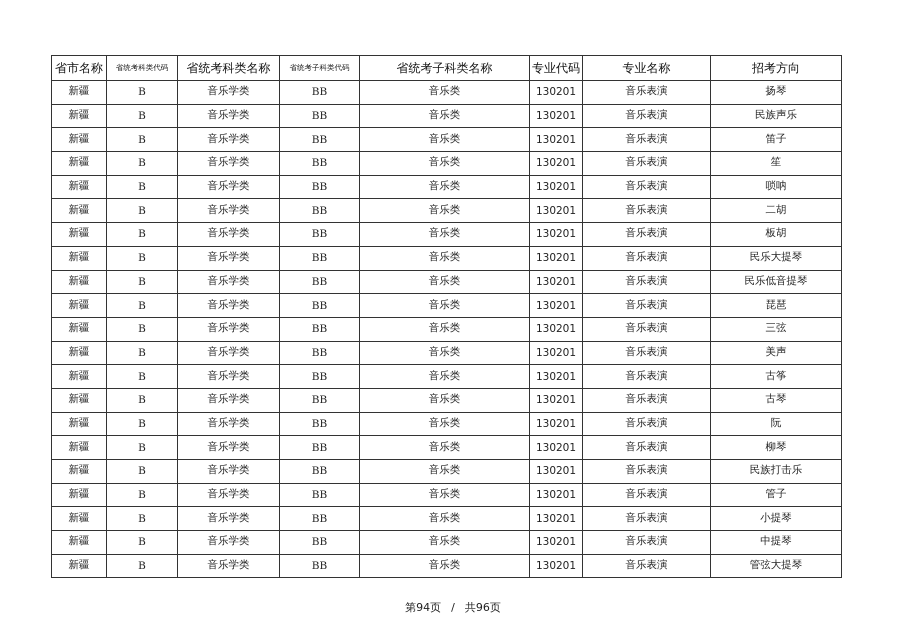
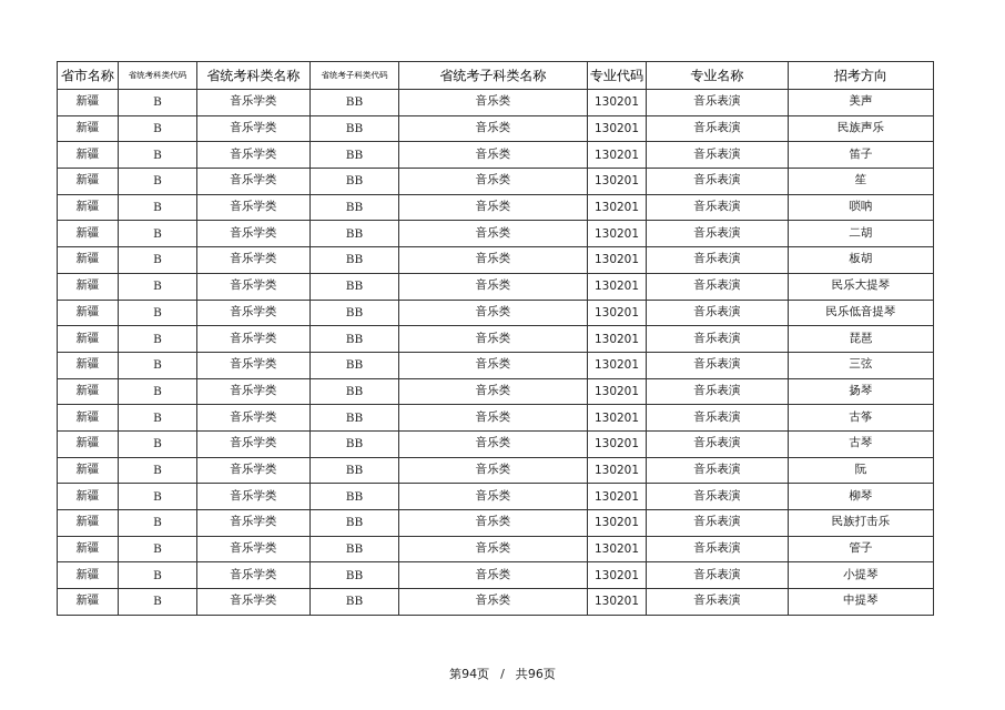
  省市名称	省统考科类代码	省统考科类名称	省统考子科类代码	省统考子科类名称	专业代码	专业名称	招考方向
- 新疆	B	音乐学类	BB	音乐类	130201	音乐表演	扬琴
+ 新疆	B	音乐学类	BB	音乐类	130201	音乐表演	美声
  新疆	B	音乐学类	BB	音乐类	130201	音乐表演	民族声乐
  新疆	B	音乐学类	BB	音乐类	130201	音乐表演	笛子
  新疆	B	音乐学类	BB	音乐类	130201	音乐表演	笙
  新疆	B	音乐学类	BB	音乐类	130201	音乐表演	唢呐
  新疆	B	音乐学类	BB	音乐类	130201	音乐表演	二胡
  新疆	B	音乐学类	BB	音乐类	130201	音乐表演	板胡
  新疆	B	音乐学类	BB	音乐类	130201	音乐表演	民乐大提琴
  新疆	B	音乐学类	BB	音乐类	130201	音乐表演	民乐低音提琴
  新疆	B	音乐学类	BB	音乐类	130201	音乐表演	琵琶
  新疆	B	音乐学类	BB	音乐类	130201	音乐表演	三弦
- 新疆	B	音乐学类	BB	音乐类	130201	音乐表演	美声
+ 新疆	B	音乐学类	BB	音乐类	130201	音乐表演	扬琴
  新疆	B	音乐学类	BB	音乐类	130201	音乐表演	古筝
  新疆	B	音乐学类	BB	音乐类	130201	音乐表演	古琴
  新疆	B	音乐学类	BB	音乐类	130201	音乐表演	阮
  新疆	B	音乐学类	BB	音乐类	130201	音乐表演	柳琴
  新疆	B	音乐学类	BB	音乐类	130201	音乐表演	民族打击乐
  新疆	B	音乐学类	BB	音乐类	130201	音乐表演	管子
  新疆	B	音乐学类	BB	音乐类	130201	音乐表演	小提琴
  新疆	B	音乐学类	BB	音乐类	130201	音乐表演	中提琴
- 新疆	B	音乐学类	BB	音乐类	130201	音乐表演	管弦大提琴
  第94页 / 共96页
